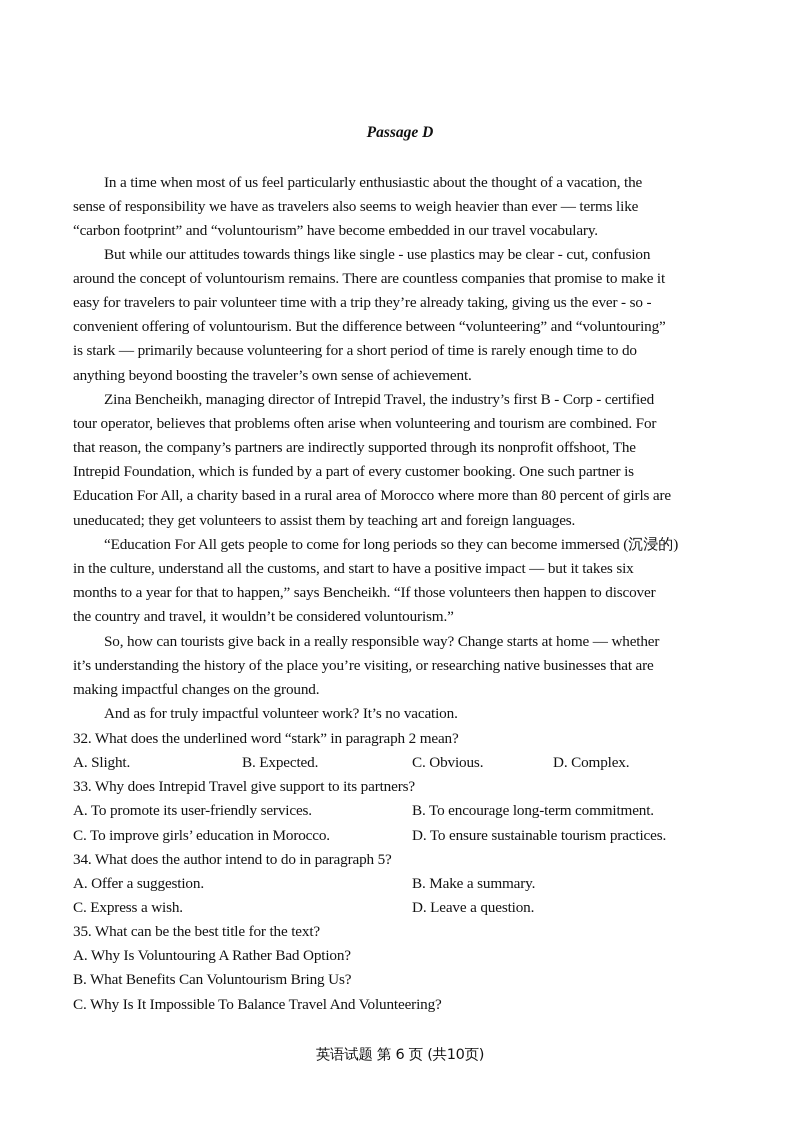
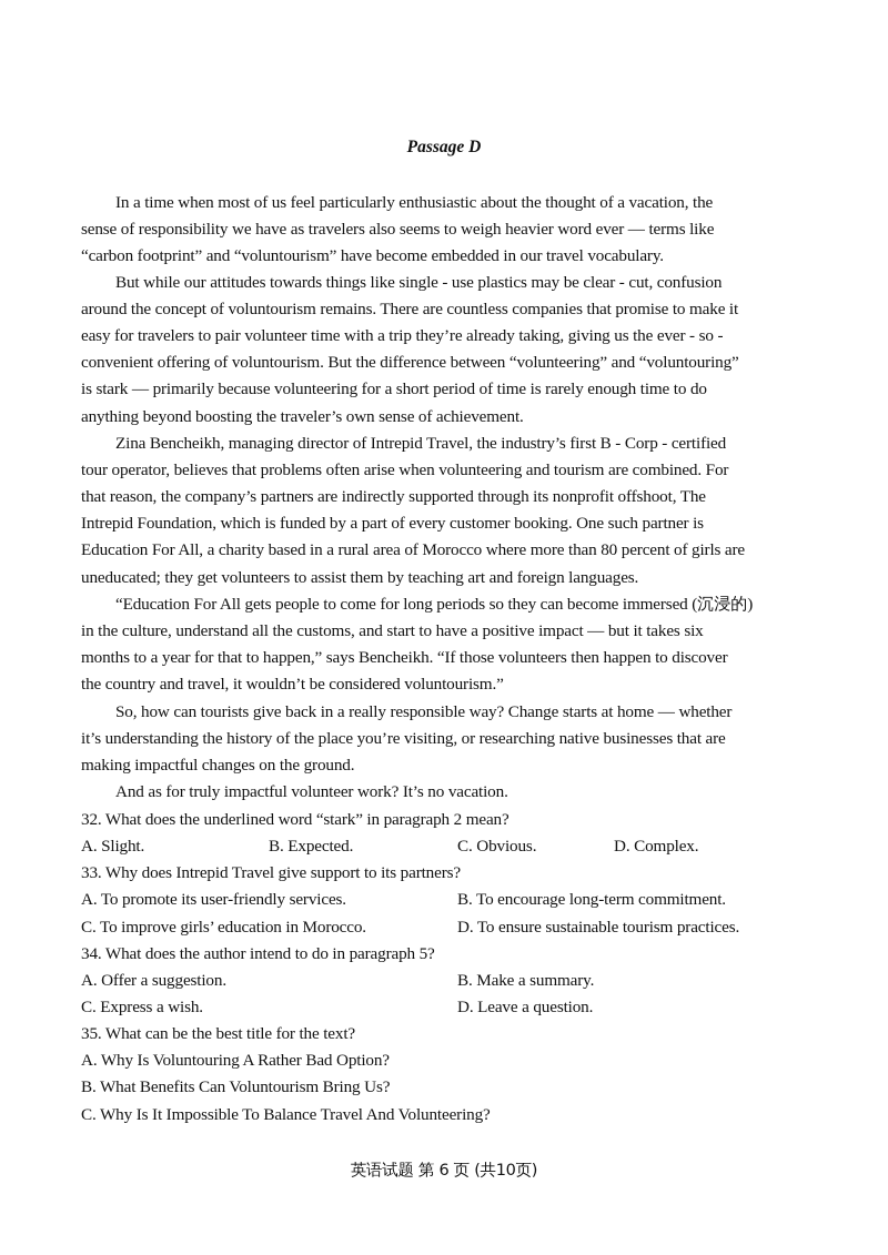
  Passage D
  In a time when most of us feel particularly enthusiastic about the thought of a vacation, the
- sense of responsibility we have as travelers also seems to weigh heavier than ever — terms like
+ sense of responsibility we have as travelers also seems to weigh heavier word ever — terms like
  “carbon footprint” and “voluntourism” have become embedded in our travel vocabulary.
  But while our attitudes towards things like single - use plastics may be clear - cut, confusion
  around the concept of voluntourism remains. There are countless companies that promise to make it
  easy for travelers to pair volunteer time with a trip they’re already taking, giving us the ever - so -
  convenient offering of voluntourism. But the difference between “volunteering” and “voluntouring”
  is stark — primarily because volunteering for a short period of time is rarely enough time to do
  anything beyond boosting the traveler’s own sense of achievement.
  Zina Bencheikh, managing director of Intrepid Travel, the industry’s first B - Corp - certified
  tour operator, believes that problems often arise when volunteering and tourism are combined. For
  that reason, the company’s partners are indirectly supported through its nonprofit offshoot, The
  Intrepid Foundation, which is funded by a part of every customer booking. One such partner is
  Education For All, a charity based in a rural area of Morocco where more than 80 percent of girls are
  uneducated; they get volunteers to assist them by teaching art and foreign languages.
  “Education For All gets people to come for long periods so they can become immersed (沉浸的)
  in the culture, understand all the customs, and start to have a positive impact — but it takes six
  months to a year for that to happen,” says Bencheikh. “If those volunteers then happen to discover
  the country and travel, it wouldn’t be considered voluntourism.”
  So, how can tourists give back in a really responsible way? Change starts at home — whether
  it’s understanding the history of the place you’re visiting, or researching native businesses that are
  making impactful changes on the ground.
  And as for truly impactful volunteer work? It’s no vacation.
  32. What does the underlined word “stark” in paragraph 2 mean?
  A. Slight.
  B. Expected.
  C. Obvious.
  D. Complex.
  33. Why does Intrepid Travel give support to its partners?
  A. To promote its user-friendly services.
  B. To encourage long-term commitment.
  C. To improve girls’ education in Morocco.
  D. To ensure sustainable tourism practices.
  34. What does the author intend to do in paragraph 5?
  A. Offer a suggestion.
  B. Make a summary.
  C. Express a wish.
  D. Leave a question.
  35. What can be the best title for the text?
  A. Why Is Voluntouring A Rather Bad Option?
  B. What Benefits Can Voluntourism Bring Us?
  C. Why Is It Impossible To Balance Travel And Volunteering?
  英语试题 第 6 页 (共10页)
